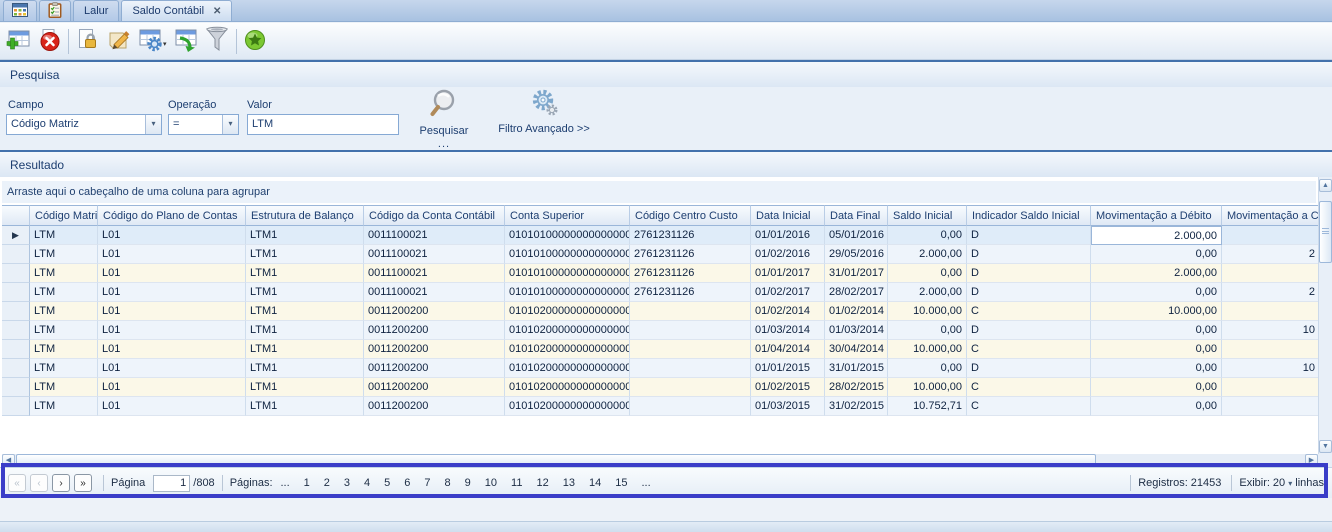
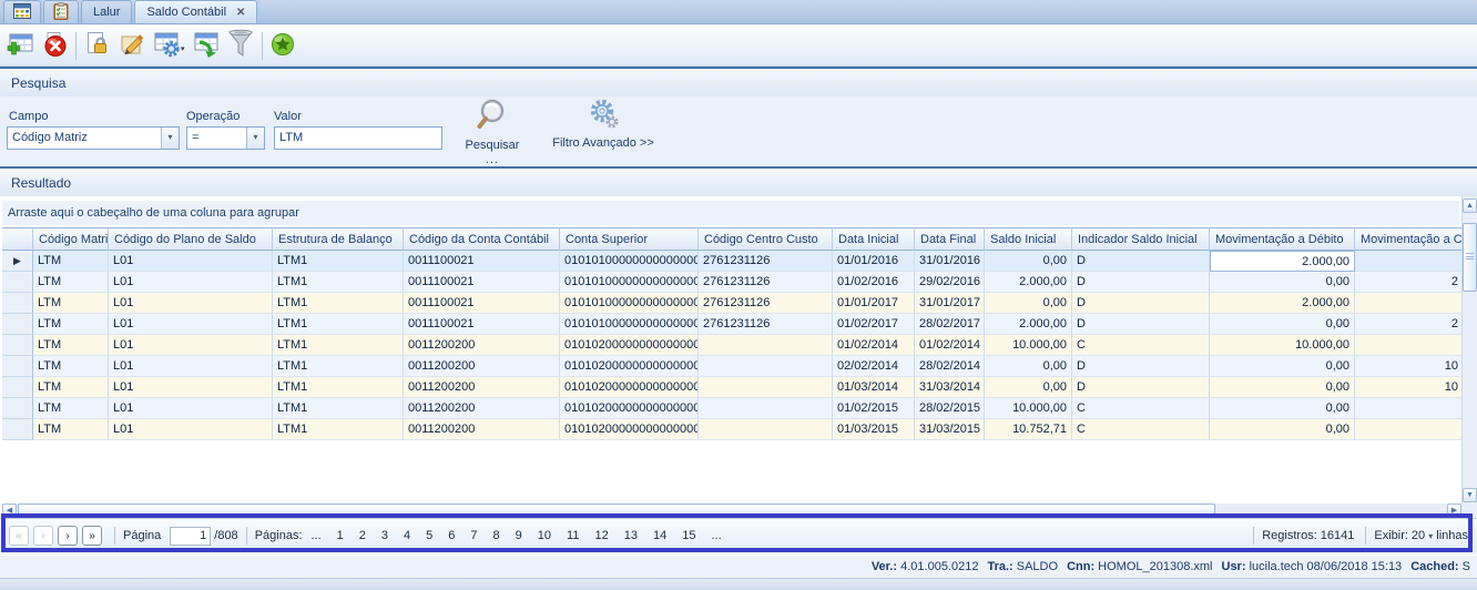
  Lalur
  Saldo Contábil
  ✕
  Pesquisa
  Campo
  Código Matriz
  ▾
  Operação
  =
  ▾
  Valor
  LTM
  Pesquisar
  ...
  Filtro Avançado >>
  Resultado
  Arraste aqui o cabeçalho de uma coluna para agrupar
- 	Código Matri	Código do Plano de Contas	Estrutura de Balanço	Código da Conta Contábil	Conta Superior	Código Centro Custo	Data Inicial	Data Final	Saldo Inicial	Indicador Saldo Inicial	Movimentação a Débito	Movimentação a C
+ 	Código Matri	Código do Plano de Saldo	Estrutura de Balanço	Código da Conta Contábil	Conta Superior	Código Centro Custo	Data Inicial	Data Final	Saldo Inicial	Indicador Saldo Inicial	Movimentação a Débito	Movimentação a C
- ▶	LTM	L01	LTM1	0011100021	01010100000000000000	2761231126	01/01/2016	05/01/2016	0,00	D	2.000,00
+ ▶	LTM	L01	LTM1	0011100021	01010100000000000000	2761231126	01/01/2016	31/01/2016	0,00	D	2.000,00
- 	LTM	L01	LTM1	0011100021	01010100000000000000	2761231126	01/02/2016	29/05/2016	2.000,00	D	0,00	2
+ 	LTM	L01	LTM1	0011100021	01010100000000000000	2761231126	01/02/2016	29/02/2016	2.000,00	D	0,00	2
  	LTM	L01	LTM1	0011100021	01010100000000000000	2761231126	01/01/2017	31/01/2017	0,00	D	2.000,00
  	LTM	L01	LTM1	0011100021	01010100000000000000	2761231126	01/02/2017	28/02/2017	2.000,00	D	0,00	2
  	LTM	L01	LTM1	0011200200	01010200000000000000		01/02/2014	01/02/2014	10.000,00	C	10.000,00
+ 	LTM	L01	LTM1	0011200200	01010200000000000000		02/02/2014	28/02/2014	0,00	D	0,00	10
- 	LTM	L01	LTM1	0011200200	01010200000000000000		01/03/2014	01/03/2014	0,00	D	0,00	10
+ 	LTM	L01	LTM1	0011200200	01010200000000000000		01/03/2014	31/03/2014	0,00	D	0,00	10
- 	LTM	L01	LTM1	0011200200	01010200000000000000		01/04/2014	30/04/2014	10.000,00	C	0,00
- 	LTM	L01	LTM1	0011200200	01010200000000000000		01/01/2015	31/01/2015	0,00	D	0,00	10
  	LTM	L01	LTM1	0011200200	01010200000000000000		01/02/2015	28/02/2015	10.000,00	C	0,00
- 	LTM	L01	LTM1	0011200200	01010200000000000000		01/03/2015	31/02/2015	10.752,71	C	0,00
+ 	LTM	L01	LTM1	0011200200	01010200000000000000		01/03/2015	31/03/2015	10.752,71	C	0,00
  «
  ‹
  ›
  »
  Página
  1
  /808
  Páginas:
  ...
  1
  2
  3
  4
  5
  6
  7
  8
  9
  10
  11
  12
  13
  14
  15
  ...
  Registros:
- 21453
+ 16141
  Exibir:
  20 ▾
  linhas
+ Ver.: 4.01.005.0212
+ Tra.: SALDO
+ Cnn: HOMOL_201308.xml
+ Usr: lucila.tech 08/06/2018 15:13
+ Cached: S
